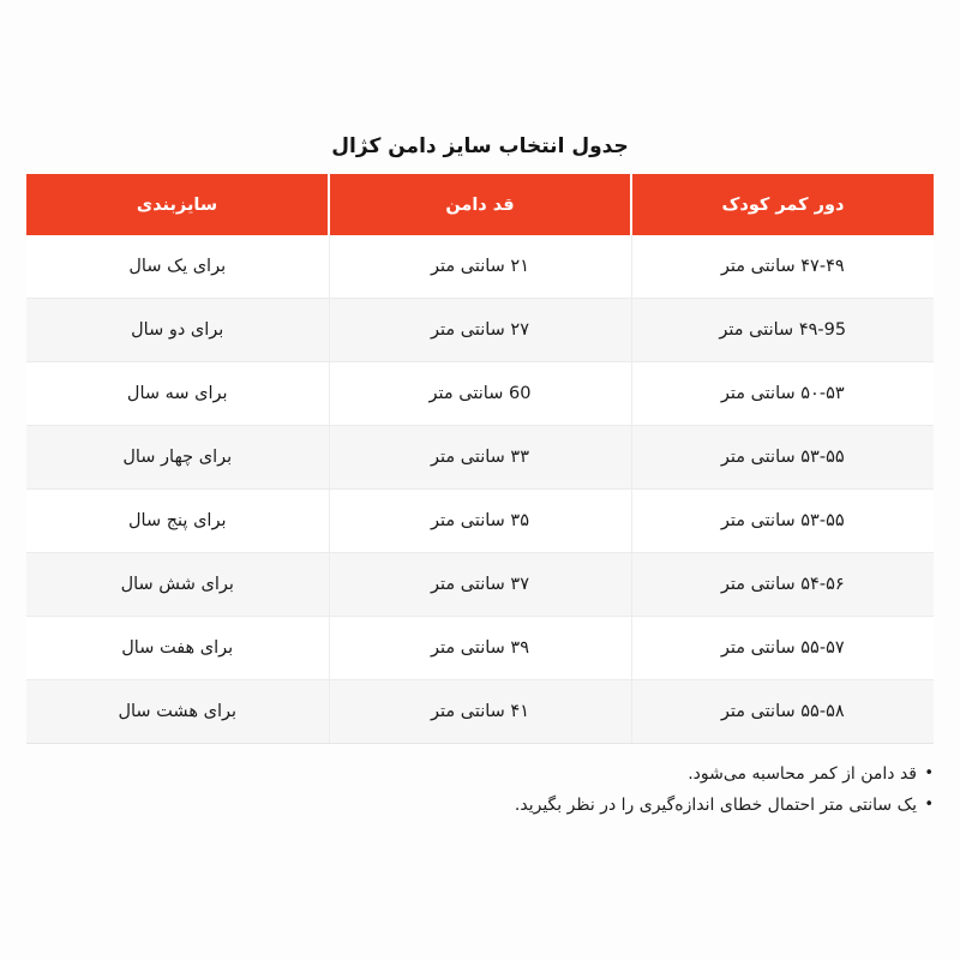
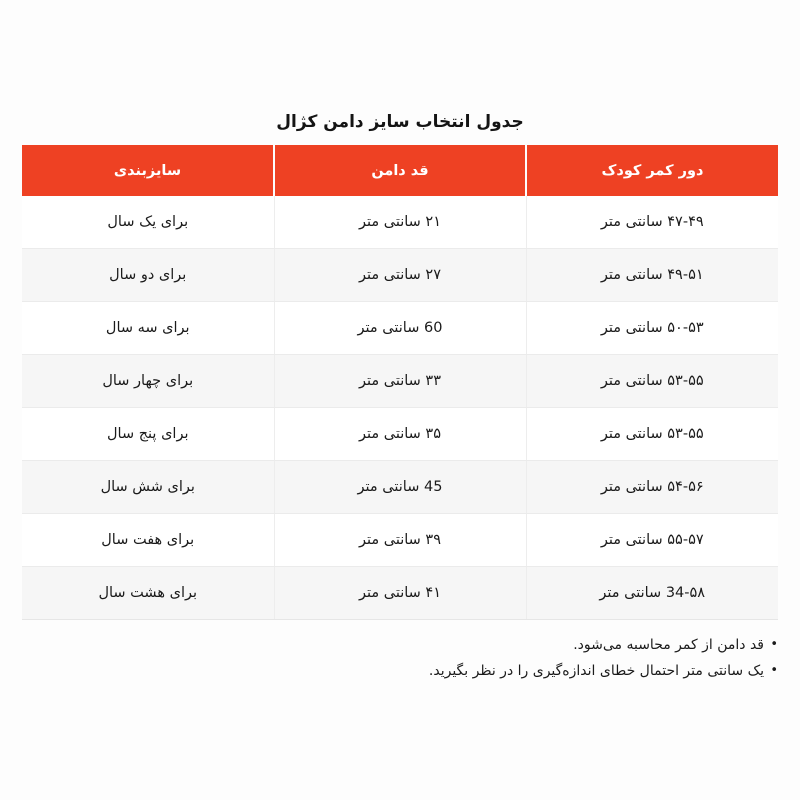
  جدول انتخاب سایز دامن کژال
  دور کمر کودک	قد دامن	سایزبندی
  ۴۷-۴۹ سانتی متر	۲۱ سانتی متر	برای یک سال
- ۴۹-95 سانتی متر	۲۷ سانتی متر	برای دو سال
+ ۴۹-۵۱ سانتی متر	۲۷ سانتی متر	برای دو سال
  ۵۰-۵۳ سانتی متر	60 سانتی متر	برای سه سال
  ۵۳-۵۵ سانتی متر	۳۳ سانتی متر	برای چهار سال
  ۵۳-۵۵ سانتی متر	۳۵ سانتی متر	برای پنج سال
- ۵۴-۵۶ سانتی متر	۳۷ سانتی متر	برای شش سال
+ ۵۴-۵۶ سانتی متر	45 سانتی متر	برای شش سال
  ۵۵-۵۷ سانتی متر	۳۹ سانتی متر	برای هفت سال
- ۵۵-۵۸ سانتی متر	۴۱ سانتی متر	برای هشت سال
+ 34-۵۸ سانتی متر	۴۱ سانتی متر	برای هشت سال
  •
  قد دامن از کمر محاسبه می‌شود.
  •
  یک سانتی متر احتمال خطای اندازه‌گیری را در نظر بگیرید.
